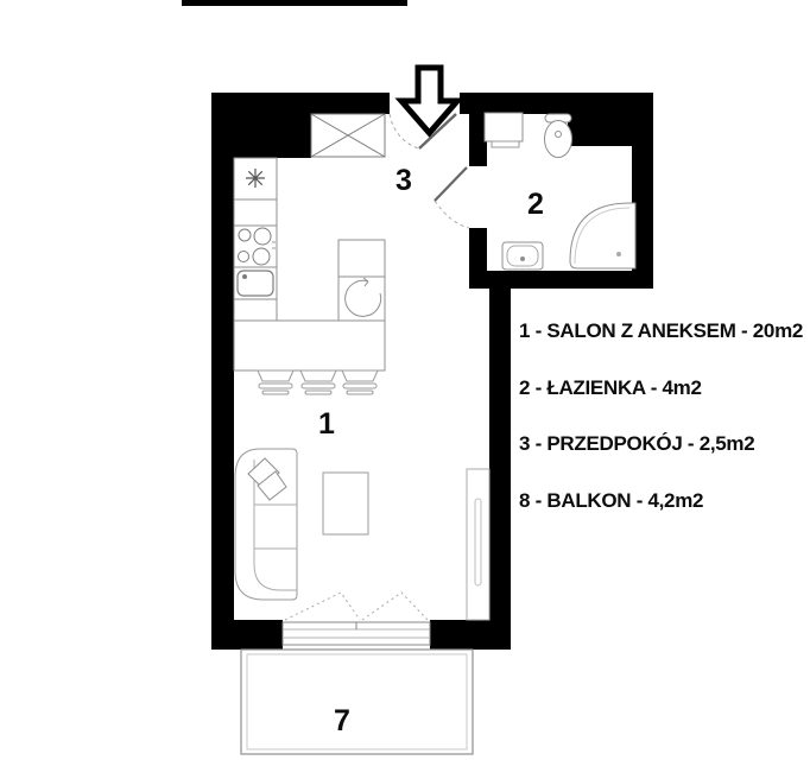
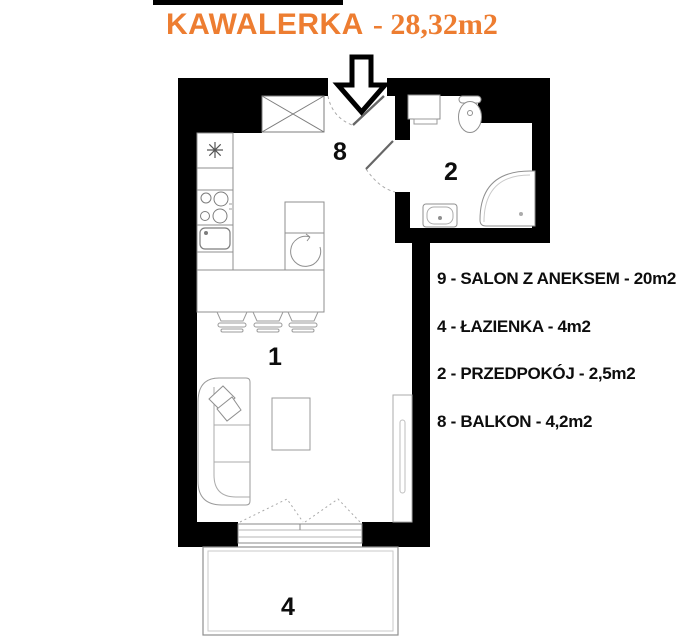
+ KAWALERKA - 28,32m2
- 1 - SALON Z ANEKSEM - 20m2
+ 9 - SALON Z ANEKSEM - 20m2
- 2 - ŁAZIENKA - 4m2
+ 4 - ŁAZIENKA - 4m2
- 3 - PRZEDPOKÓJ - 2,5m2
+ 2 - PRZEDPOKÓJ - 2,5m2
  8 - BALKON - 4,2m2
  1
  2
- 3
+ 8
- 7
+ 4
